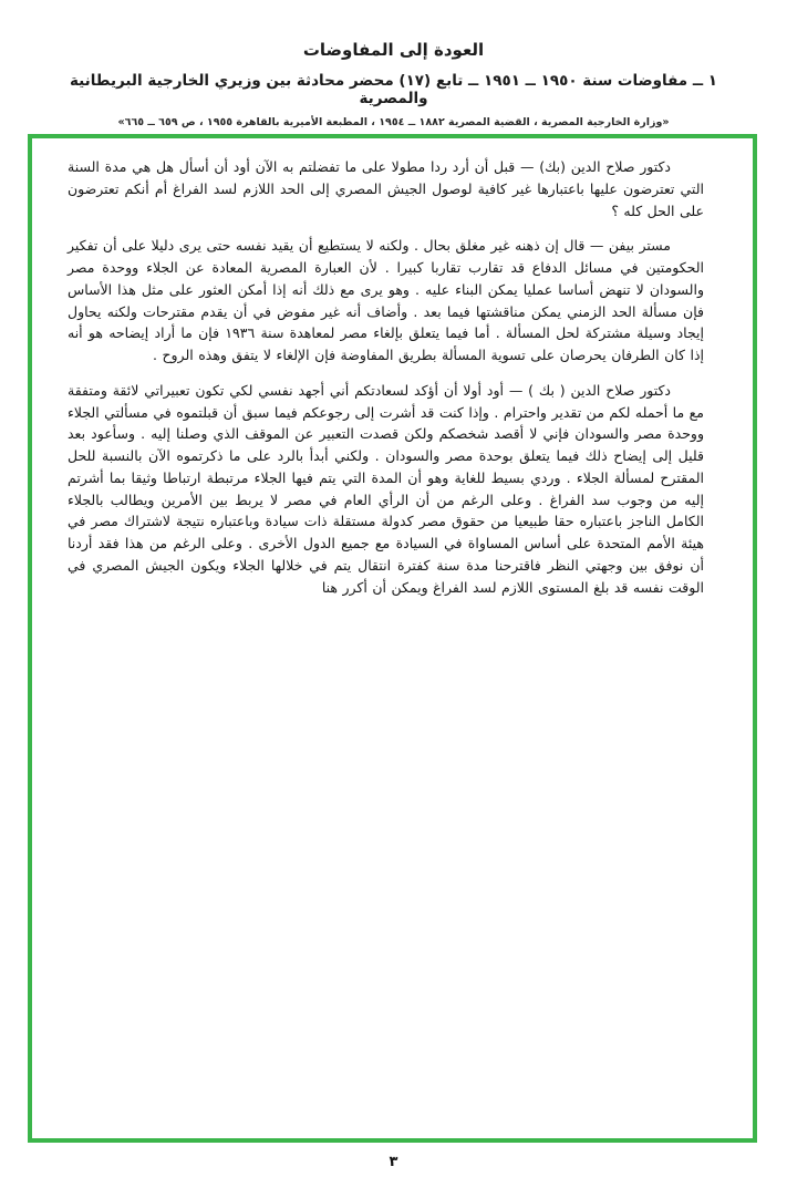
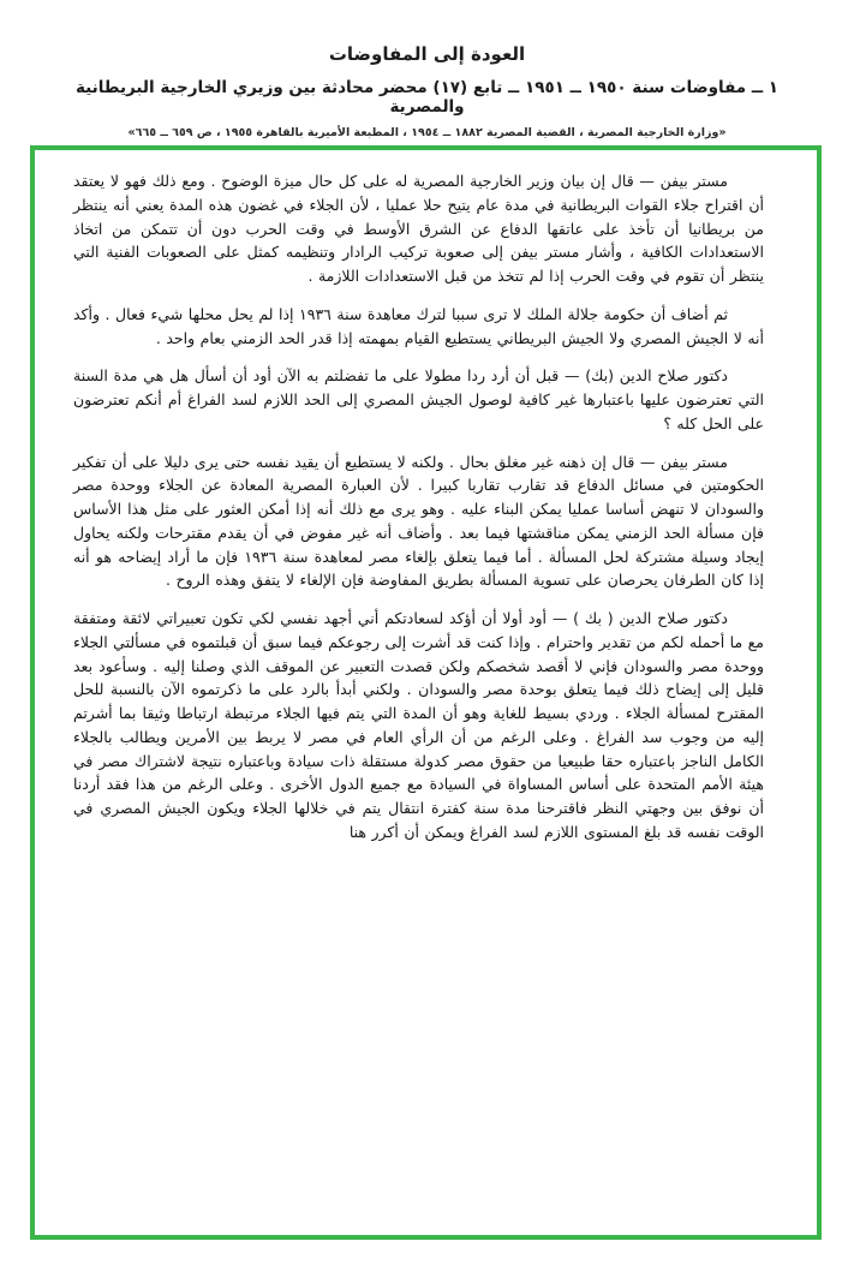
  العودة إلى المفاوضات
  ١ ــ مفاوضات سنة ١٩٥٠ ــ ١٩٥١ ــ تابع (١٧) محضر محادثة بين وزيري الخارجية البريطانية والمصرية
  «وزارة الخارجية المصرية ، القضية المصرية ١٨٨٢ ــ ١٩٥٤ ، المطبعة الأميرية بالقاهرة ١٩٥٥ ، ص ٦٥٩ ــ ٦٦٥»
+ مستر بيفن — قال إن بيان وزير الخارجية المصرية له على كل حال ميزة الوضوح . ومع ذلك فهو لا يعتقد أن اقتراح جلاء القوات البريطانية في مدة عام يتيح حلا عمليا ، لأن الجلاء في غضون هذه المدة يعني أنه ينتظر من بريطانيا أن تأخذ على عاتقها الدفاع عن الشرق الأوسط في وقت الحرب دون أن تتمكن من اتخاذ الاستعدادات الكافية ، وأشار مستر بيفن إلى صعوبة تركيب الرادار وتنظيمه كمثل على الصعوبات الفنية التي ينتظر أن تقوم في وقت الحرب إذا لم تتخذ من قبل الاستعدادات اللازمة .
+ ثم أضاف أن حكومة جلالة الملك لا ترى سببا لترك معاهدة سنة ١٩٣٦ إذا لم يحل محلها شيء فعال . وأكد أنه لا الجيش المصري ولا الجيش البريطاني يستطيع القيام بمهمته إذا قدر الحد الزمني بعام واحد .
  دكتور صلاح الدين (بك) — قبل أن أرد ردا مطولا على ما تفضلتم به الآن أود أن أسأل هل هي مدة السنة التي تعترضون عليها باعتبارها غير كافية لوصول الجيش المصري إلى الحد اللازم لسد الفراغ أم أنكم تعترضون على الحل كله ؟
  مستر بيفن — قال إن ذهنه غير مغلق بحال . ولكنه لا يستطيع أن يقيد نفسه حتى يرى دليلا على أن تفكير الحكومتين في مسائل الدفاع قد تقارب تقاربا كبيرا . لأن العبارة المصرية المعادة عن الجلاء ووحدة مصر والسودان لا تنهض أساسا عمليا يمكن البناء عليه . وهو يرى مع ذلك أنه إذا أمكن العثور على مثل هذا الأساس فإن مسألة الحد الزمني يمكن مناقشتها فيما بعد . وأضاف أنه غير مفوض في أن يقدم مقترحات ولكنه يحاول إيجاد وسيلة مشتركة لحل المسألة . أما فيما يتعلق بإلغاء مصر لمعاهدة سنة ١٩٣٦ فإن ما أراد إيضاحه هو أنه إذا كان الطرفان يحرصان على تسوية المسألة بطريق المفاوضة فإن الإلغاء لا يتفق وهذه الروح .
  دكتور صلاح الدين ( بك ) — أود أولا أن أؤكد لسعادتكم أني أجهد نفسي لكي تكون تعبيراتي لائقة ومتفقة مع ما أحمله لكم من تقدير واحترام . وإذا كنت قد أشرت إلى رجوعكم فيما سبق أن قبلتموه في مسألتي الجلاء ووحدة مصر والسودان فإني لا أقصد شخصكم ولكن قصدت التعبير عن الموقف الذي وصلنا إليه . وسأعود بعد قليل إلى إيضاح ذلك فيما يتعلق بوحدة مصر والسودان . ولكني أبدأ بالرد على ما ذكرتموه الآن بالنسبة للحل المقترح لمسألة الجلاء . وردي بسيط للغاية وهو أن المدة التي يتم فيها الجلاء مرتبطة ارتباطا وثيقا بما أشرتم إليه من وجوب سد الفراغ . وعلى الرغم من أن الرأي العام في مصر لا يربط بين الأمرين ويطالب بالجلاء الكامل الناجز باعتباره حقا طبيعيا من حقوق مصر كدولة مستقلة ذات سيادة وباعتباره نتيجة لاشتراك مصر في هيئة الأمم المتحدة على أساس المساواة في السيادة مع جميع الدول الأخرى . وعلى الرغم من هذا فقد أردنا أن نوفق بين وجهتي النظر فاقترحنا مدة سنة كفترة انتقال يتم في خلالها الجلاء ويكون الجيش المصري في الوقت نفسه قد بلغ المستوى اللازم لسد الفراغ ويمكن أن أكرر هنا
- ٣
